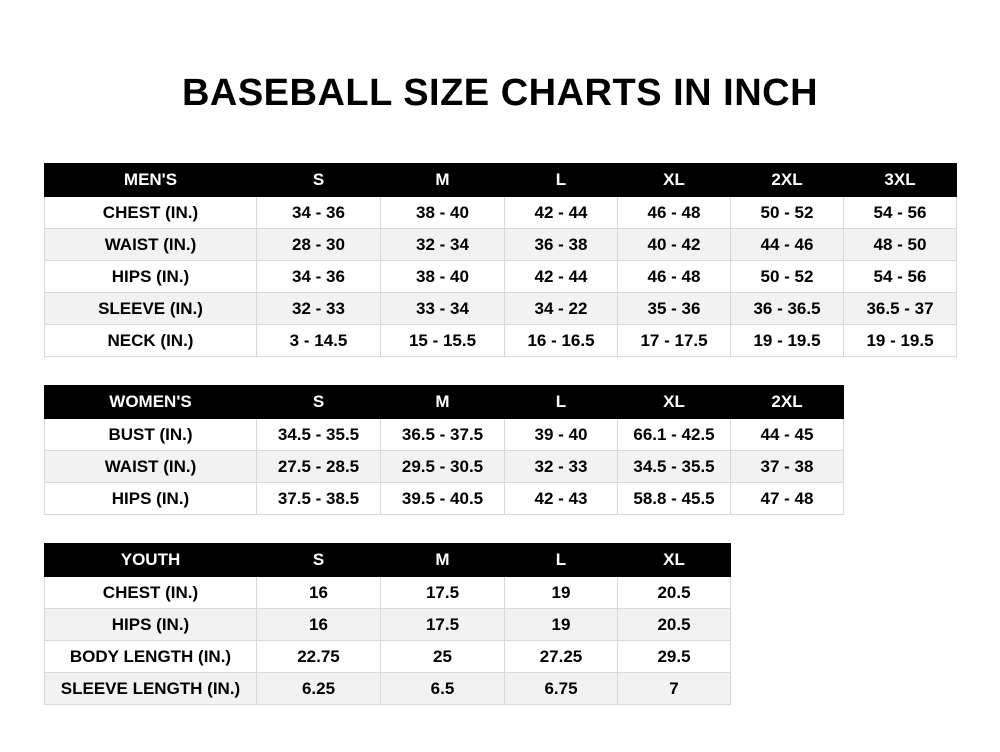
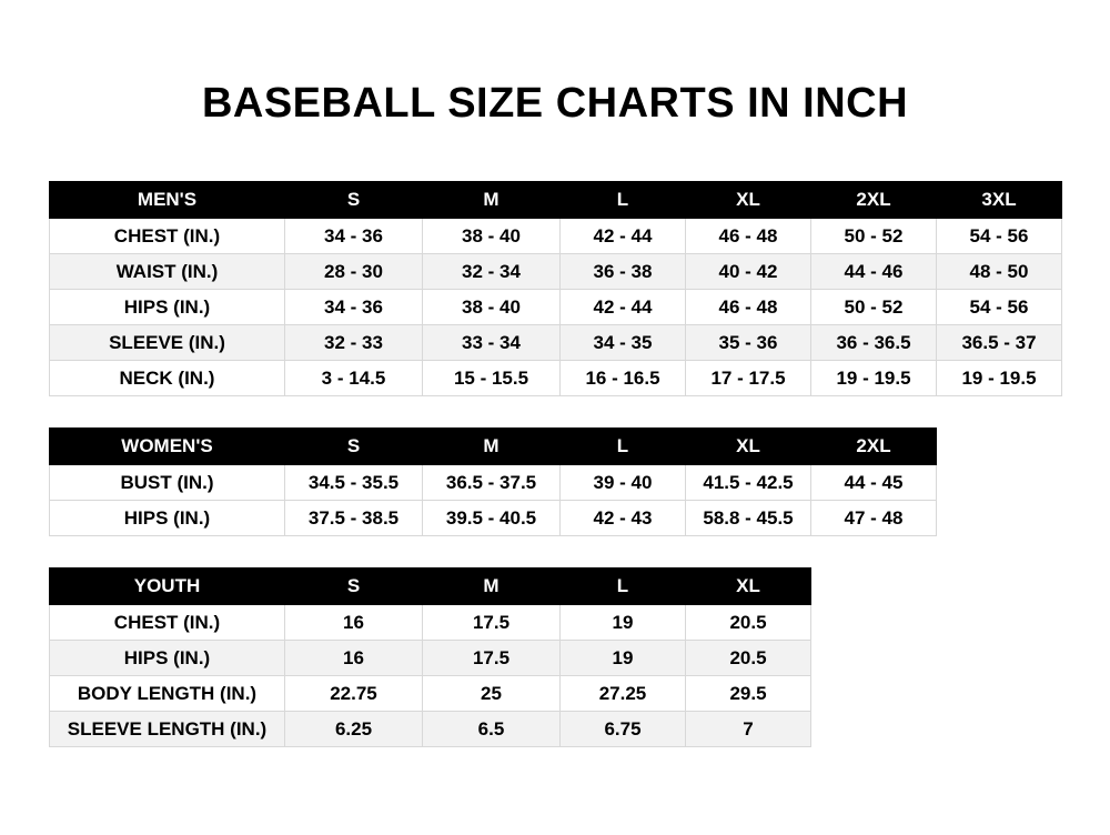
  BASEBALL SIZE CHARTS IN INCH
  MEN'S	S	M	L	XL	2XL	3XL
  CHEST (IN.)	34 - 36	38 - 40	42 - 44	46 - 48	50 - 52	54 - 56
  WAIST (IN.)	28 - 30	32 - 34	36 - 38	40 - 42	44 - 46	48 - 50
  HIPS (IN.)	34 - 36	38 - 40	42 - 44	46 - 48	50 - 52	54 - 56
- SLEEVE (IN.)	32 - 33	33 - 34	34 - 22	35 - 36	36 - 36.5	36.5 - 37
+ SLEEVE (IN.)	32 - 33	33 - 34	34 - 35	35 - 36	36 - 36.5	36.5 - 37
  NECK (IN.)	3 - 14.5	15 - 15.5	16 - 16.5	17 - 17.5	19 - 19.5	19 - 19.5
  WOMEN'S	S	M	L	XL	2XL
- BUST (IN.)	34.5 - 35.5	36.5 - 37.5	39 - 40	66.1 - 42.5	44 - 45
+ BUST (IN.)	34.5 - 35.5	36.5 - 37.5	39 - 40	41.5 - 42.5	44 - 45
- WAIST (IN.)	27.5 - 28.5	29.5 - 30.5	32 - 33	34.5 - 35.5	37 - 38
  HIPS (IN.)	37.5 - 38.5	39.5 - 40.5	42 - 43	58.8 - 45.5	47 - 48
  YOUTH	S	M	L	XL
  CHEST (IN.)	16	17.5	19	20.5
  HIPS (IN.)	16	17.5	19	20.5
  BODY LENGTH (IN.)	22.75	25	27.25	29.5
  SLEEVE LENGTH (IN.)	6.25	6.5	6.75	7
